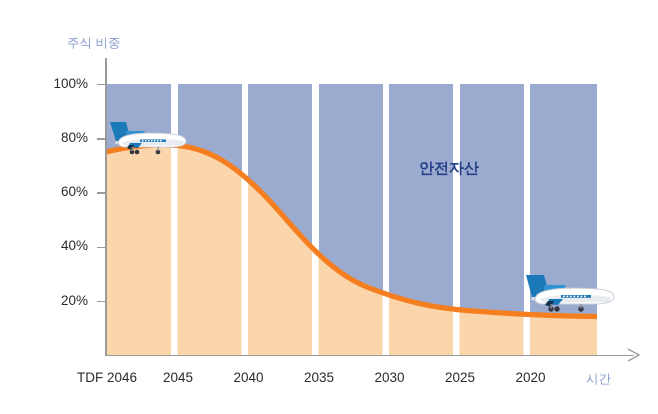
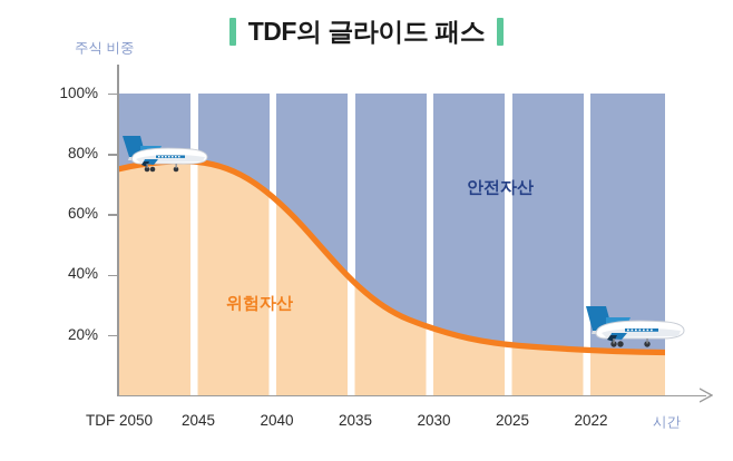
+ TDF의 글라이드 패스
  주식 비중
  시간
  100%
  80%
  60%
  40%
  20%
- TDF 2046
+ TDF 2050
  2045
  2040
  2035
  2030
  2025
- 2020
+ 2022
  안전자산
+ 위험자산
